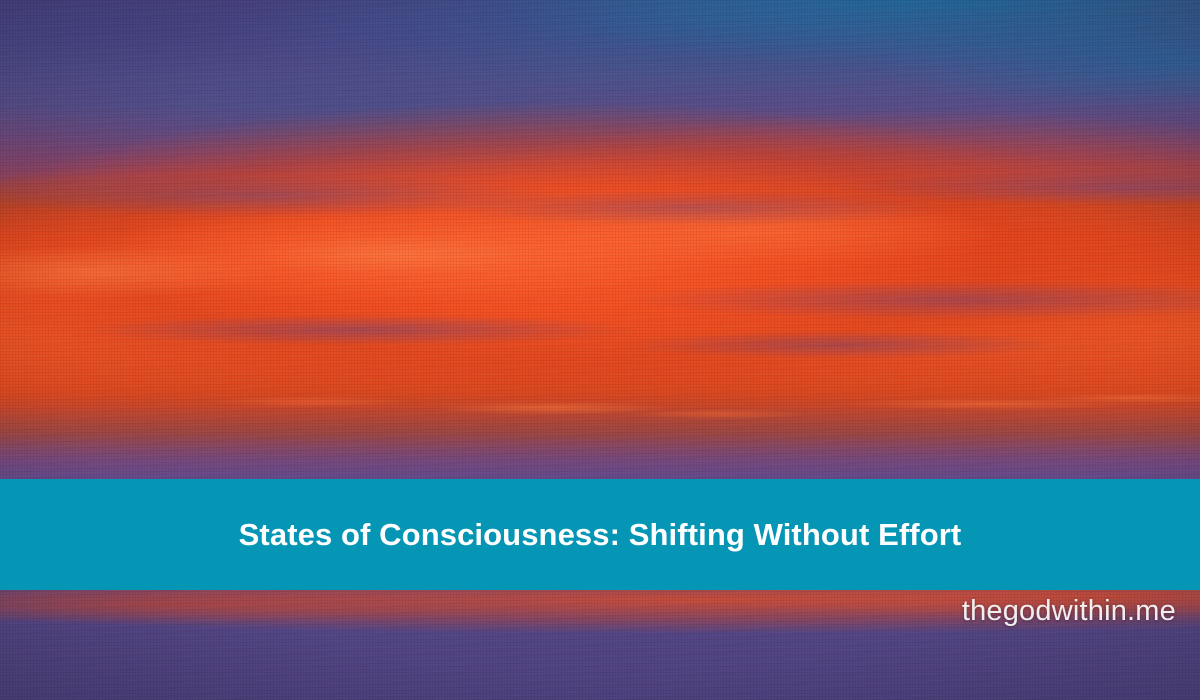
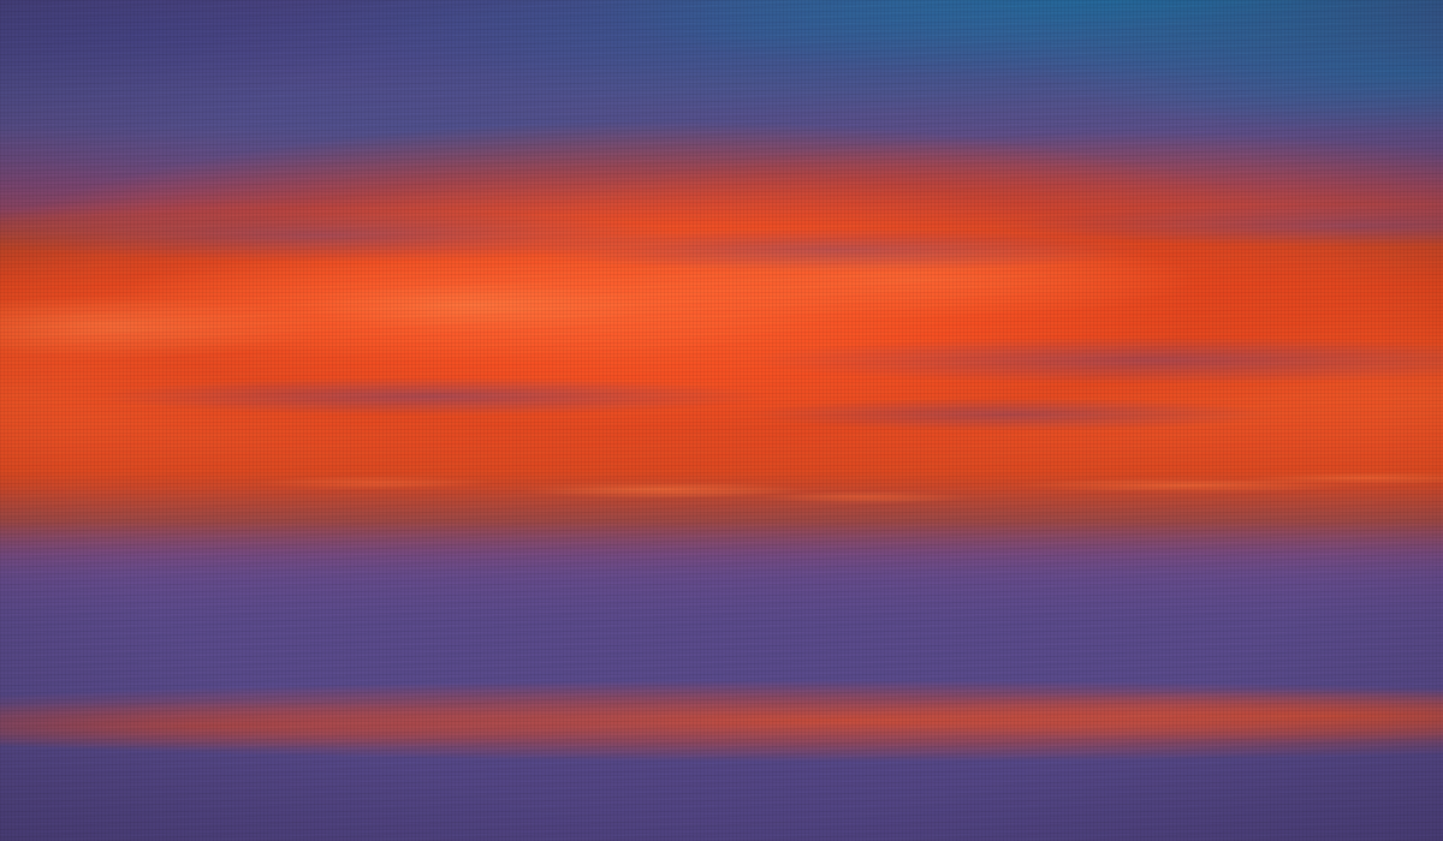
- States of Consciousness: Shifting Without Effort
- thegodwithin.me
